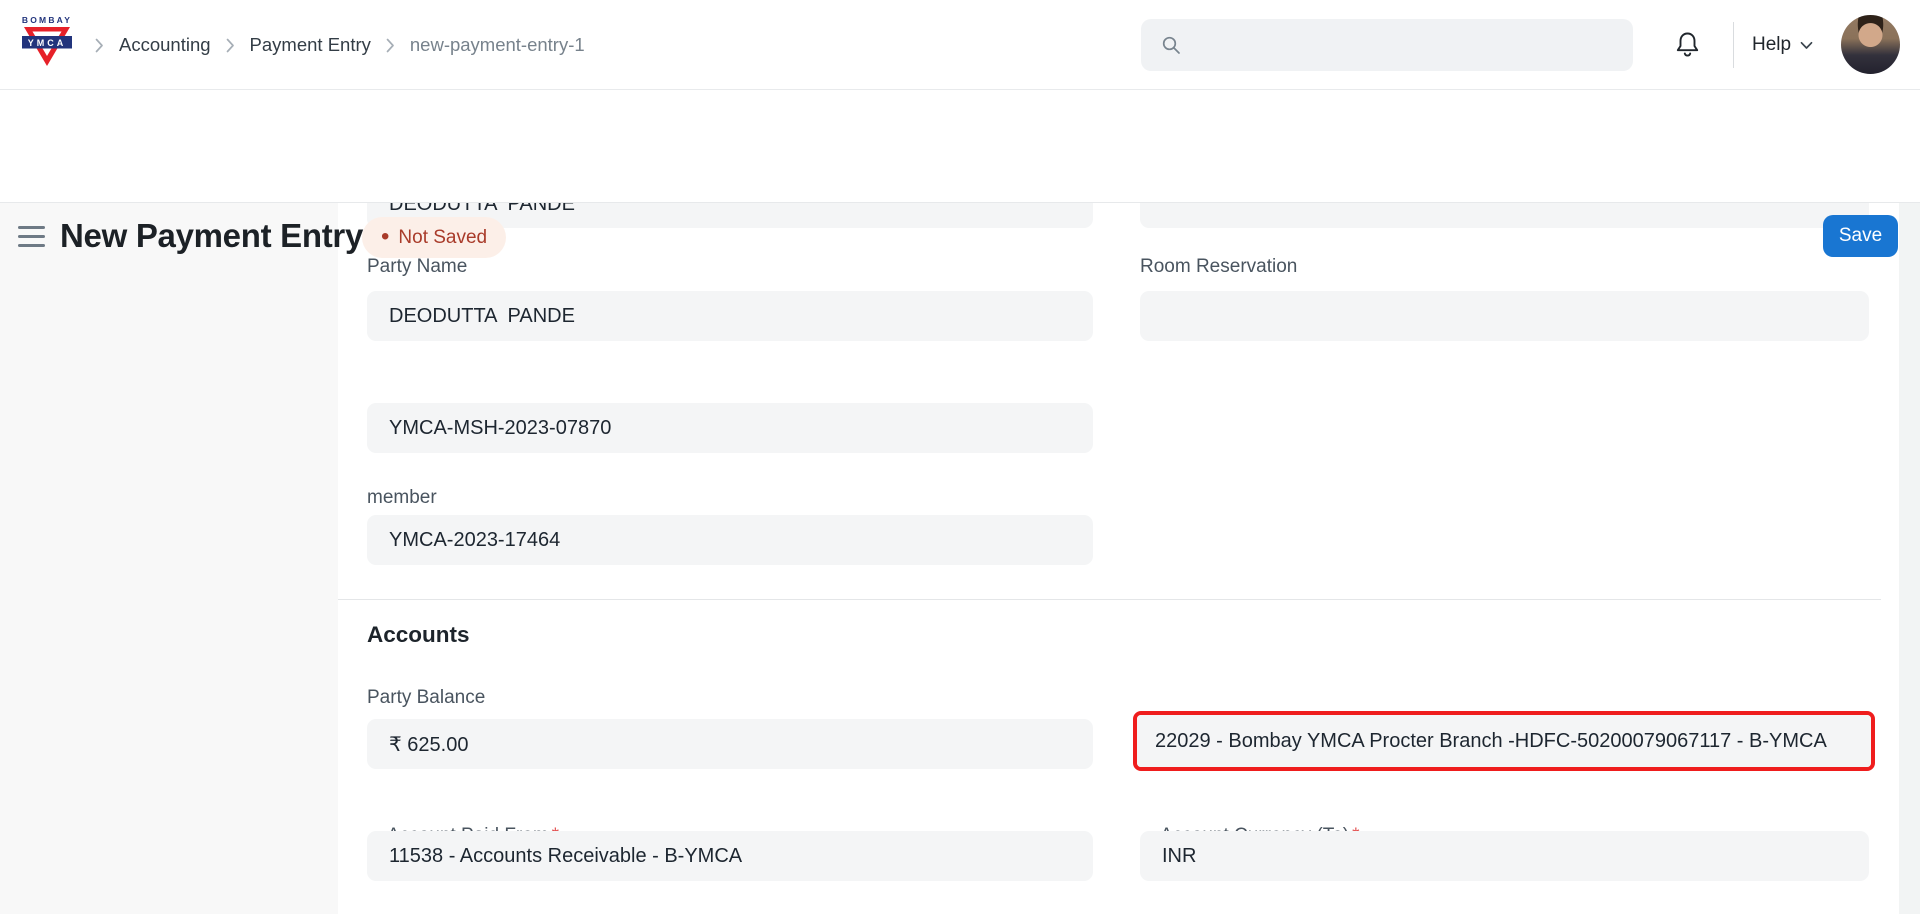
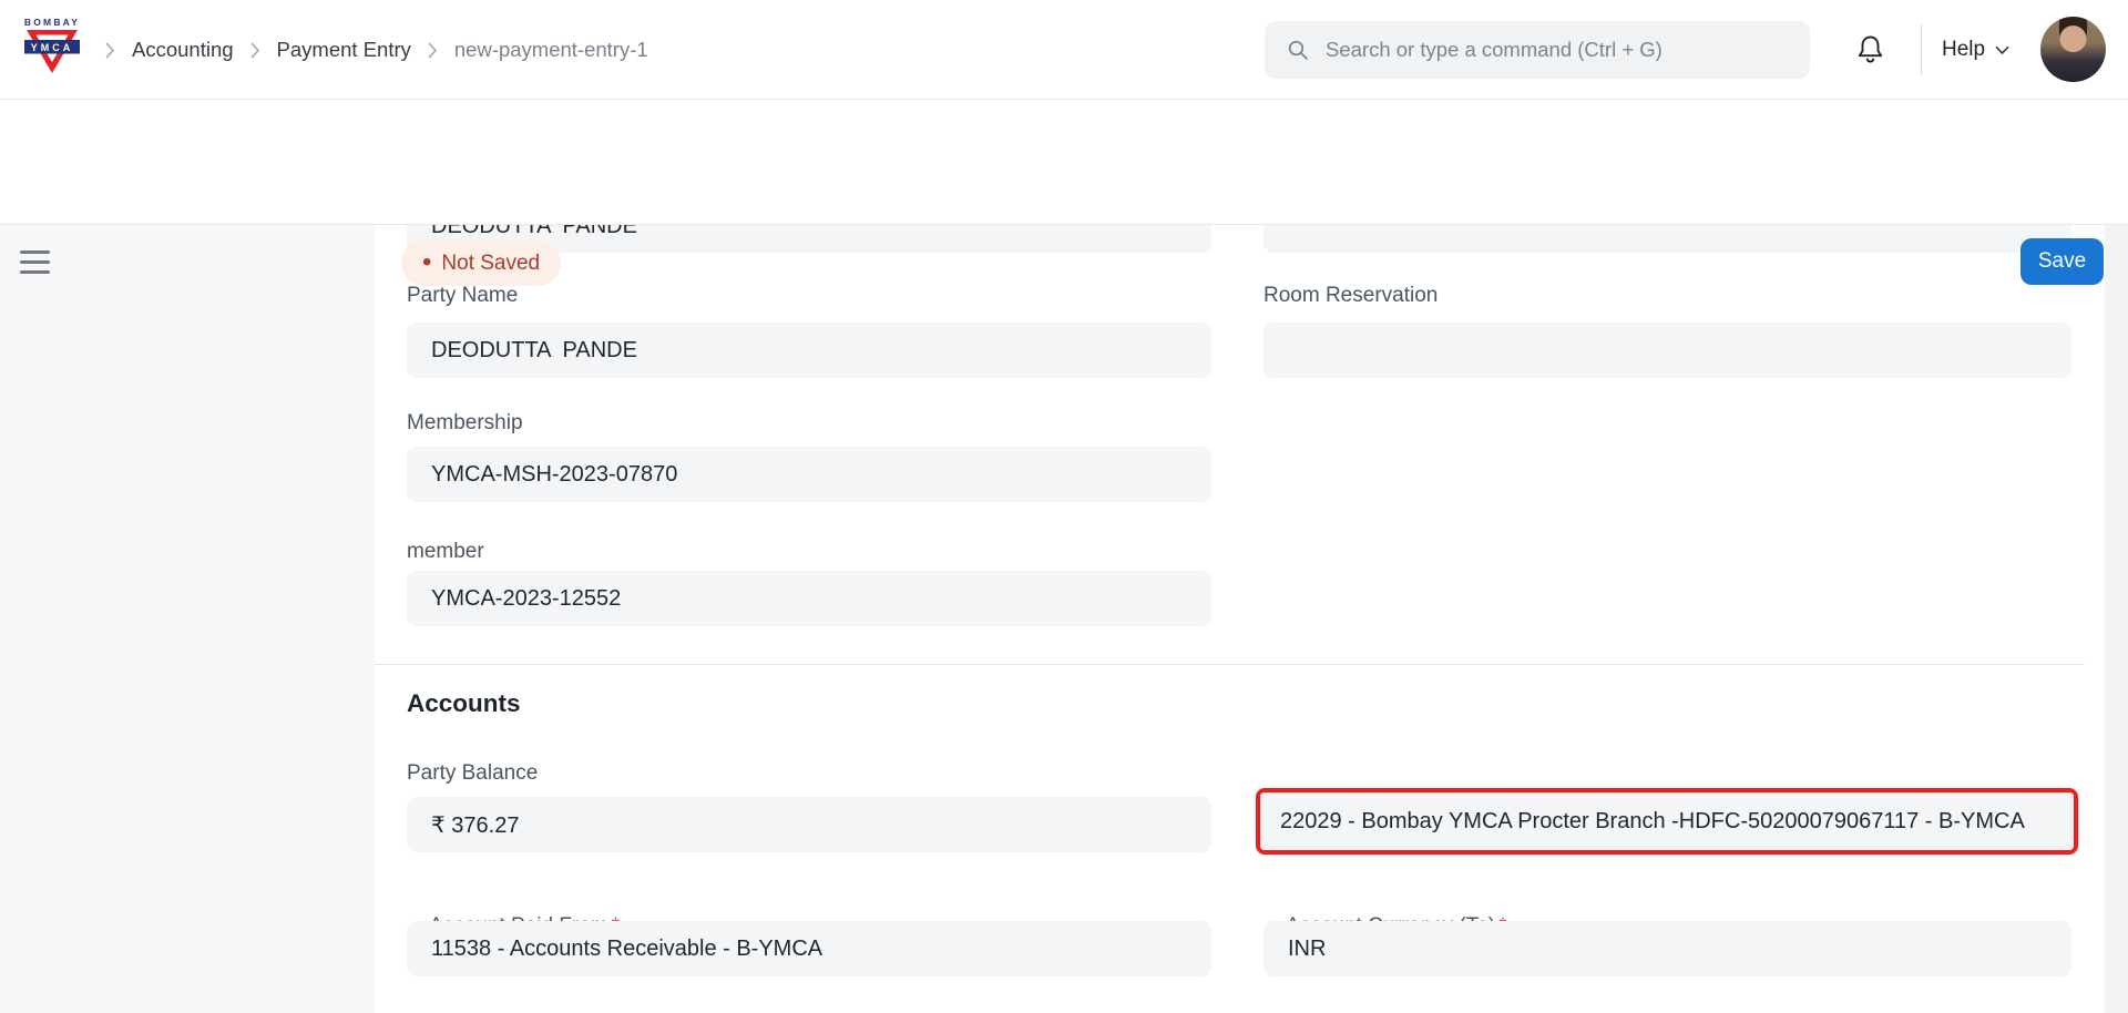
  BOMBAY
  YMCA
  Accounting
  Payment Entry
  new-payment-entry-1
+ Search or type a command (Ctrl + G)
  Help
- New Payment Entry
  •
  Not Saved
  Save
  DEODUTTA PANDE
  Party Name
  DEODUTTA PANDE
  Room Reservation
+ Membership
  YMCA-MSH-2023-07870
  member
- YMCA-2023-17464
+ YMCA-2023-12552
  Accounts
  Party Balance
- ₹ 625.00
+ ₹ 376.27
  22029 - Bombay YMCA Procter Branch -HDFC-50200079067117 - B-YMCA
  11538 - Accounts Receivable - B-YMCA
  INR
